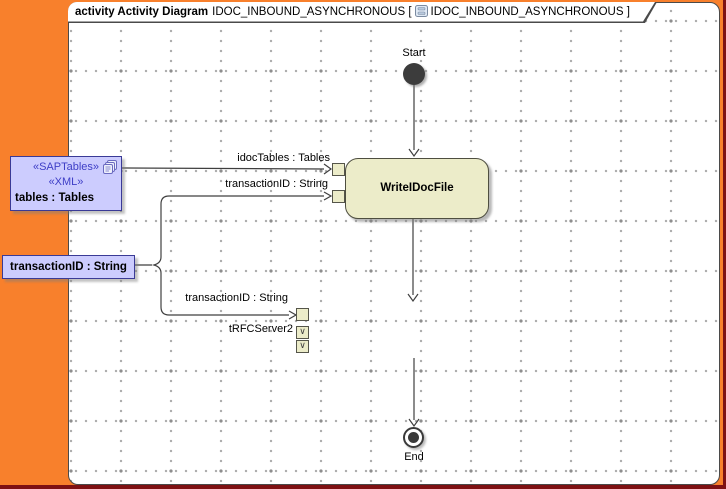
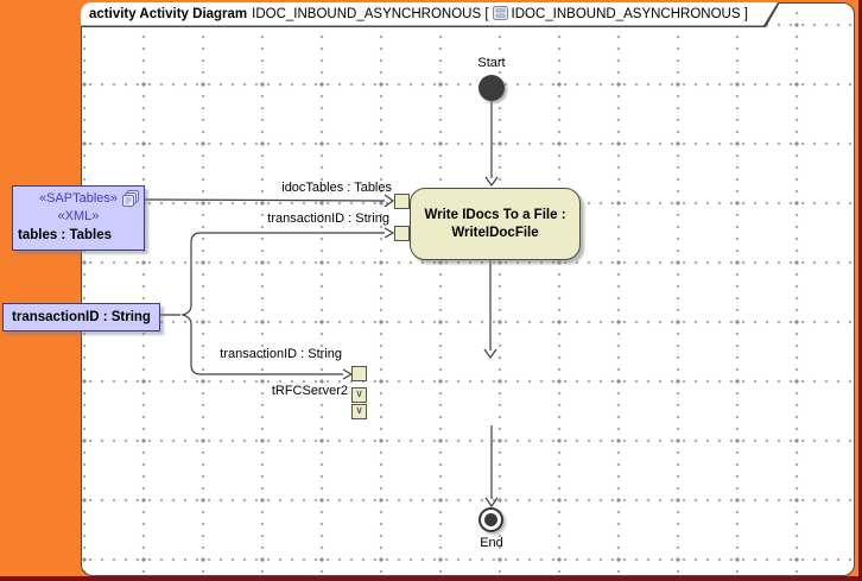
  activity Activity Diagram IDOC_INBOUND_ASYNCHRONOUS [ IDOC_INBOUND_ASYNCHRONOUS ]
  Start
  End
+ Write IDocs To a File :
  WriteIDocFile
  ∨
  ∨
  «SAPTables»
  «XML»
  tables : Tables
  transactionID : String
  idocTables : Tables
  transactionID : String
  transactionID : String
  tRFCServer2
